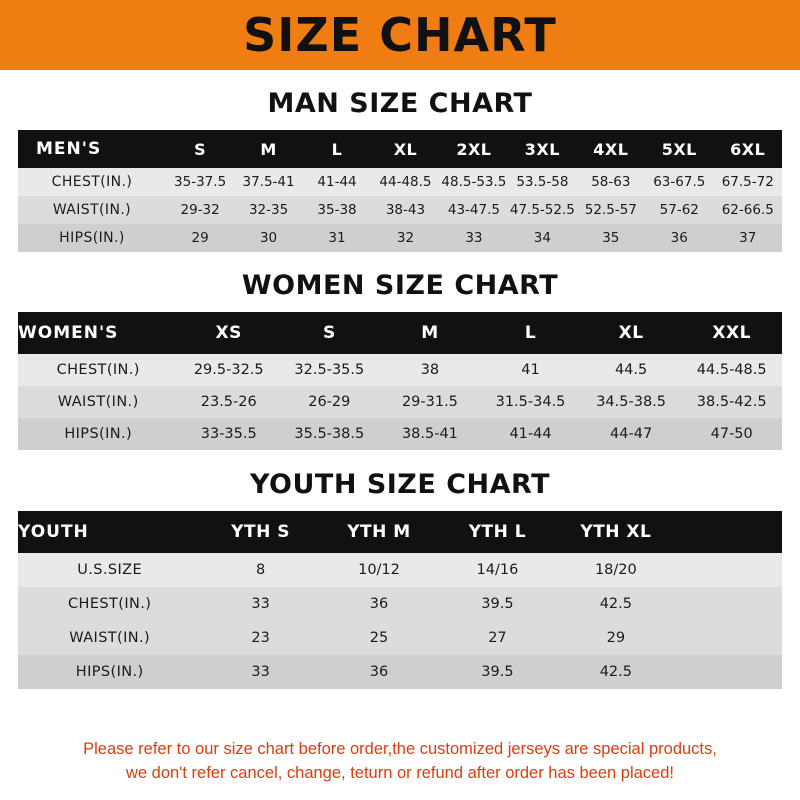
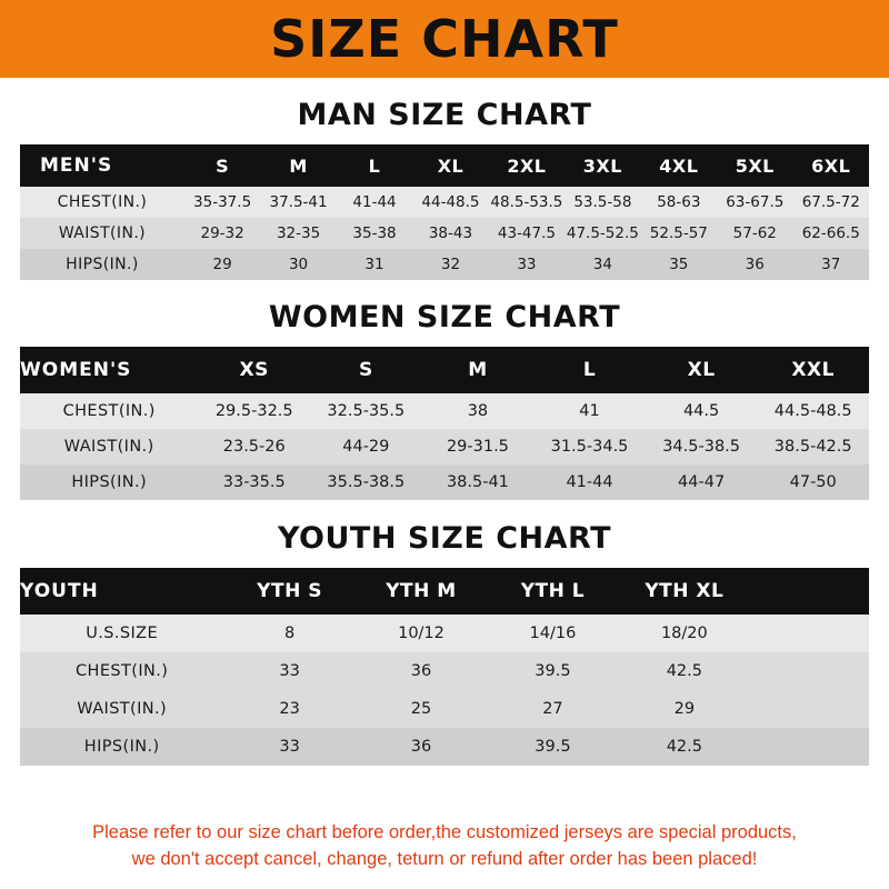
  SIZE CHART
  MAN SIZE CHART
  MEN'S	S	M	L	XL	2XL	3XL	4XL	5XL	6XL
  CHEST(IN.)	35-37.5	37.5-41	41-44	44-48.5	48.5-53.5	53.5-58	58-63	63-67.5	67.5-72
  WAIST(IN.)	29-32	32-35	35-38	38-43	43-47.5	47.5-52.5	52.5-57	57-62	62-66.5
  HIPS(IN.)	29	30	31	32	33	34	35	36	37
  WOMEN SIZE CHART
  WOMEN'S	XS	S	M	L	XL	XXL
  CHEST(IN.)	29.5-32.5	32.5-35.5	38	41	44.5	44.5-48.5
- WAIST(IN.)	23.5-26	26-29	29-31.5	31.5-34.5	34.5-38.5	38.5-42.5
+ WAIST(IN.)	23.5-26	44-29	29-31.5	31.5-34.5	34.5-38.5	38.5-42.5
  HIPS(IN.)	33-35.5	35.5-38.5	38.5-41	41-44	44-47	47-50
  YOUTH SIZE CHART
  YOUTH	YTH S	YTH M	YTH L	YTH XL
  U.S.SIZE	8	10/12	14/16	18/20
  CHEST(IN.)	33	36	39.5	42.5
  WAIST(IN.)	23	25	27	29
  HIPS(IN.)	33	36	39.5	42.5
  Please refer to our size chart before order,the customized jerseys are special products,
- we don't refer cancel, change, teturn or refund after order has been placed!
+ we don't accept cancel, change, teturn or refund after order has been placed!
